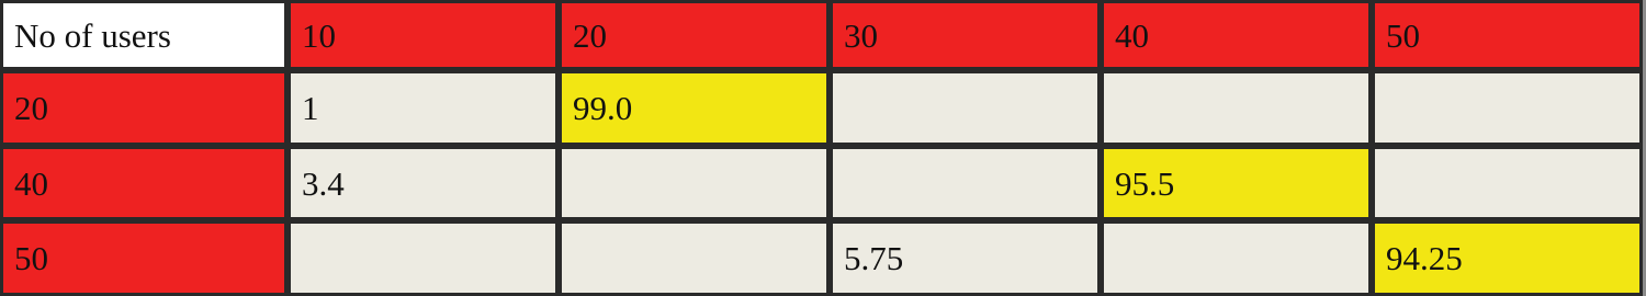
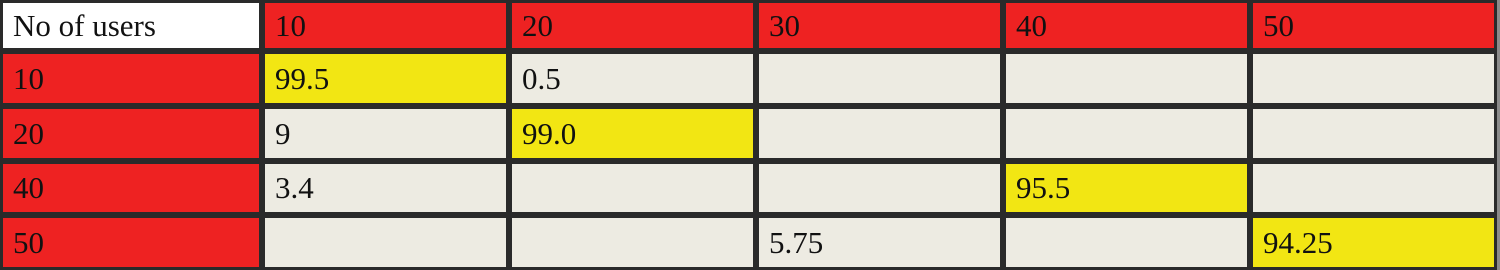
  No of users	10	20	30	40	50
+ 10	99.5	0.5
- 20	1	99.0
+ 20	9	99.0
  40	3.4			95.5
  50			5.75		94.25
